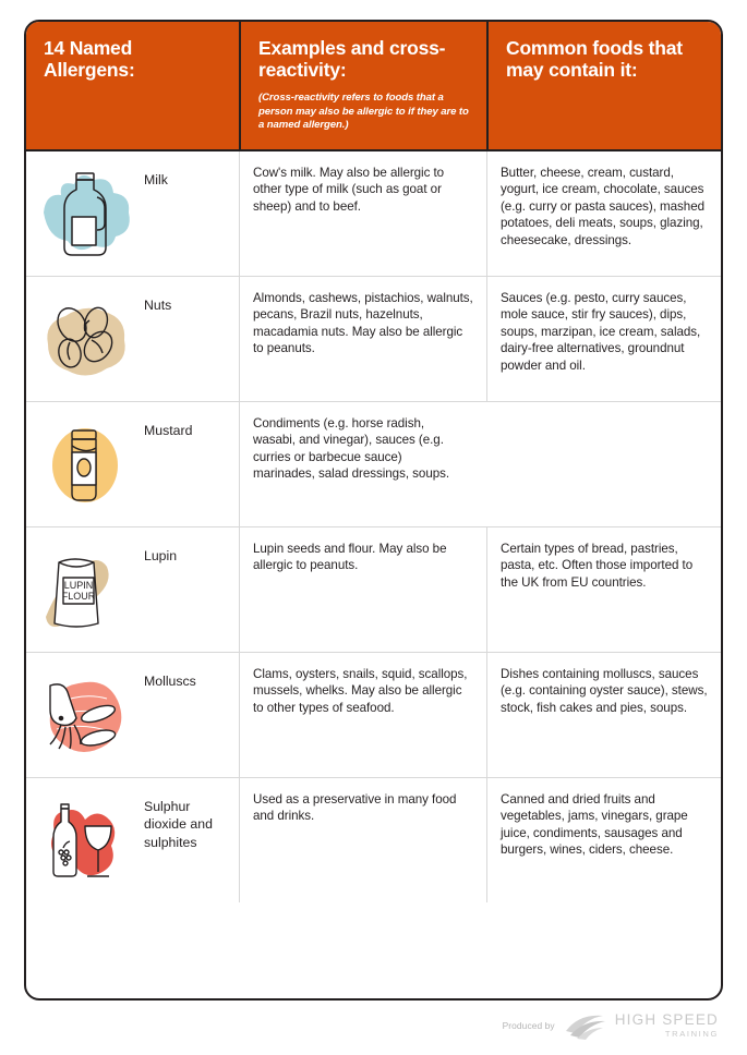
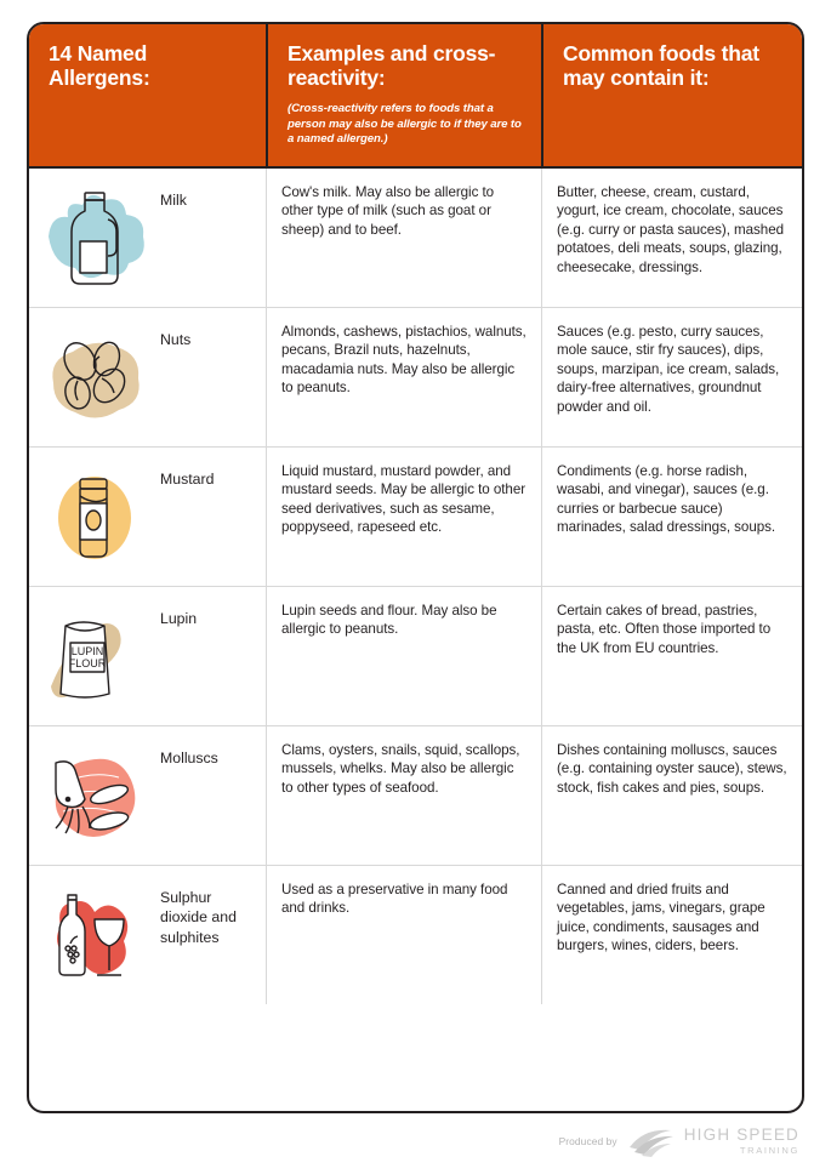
  14 Named Allergens:
  Examples and cross-reactivity:
  (Cross-reactivity refers to foods that a person may also be allergic to if they are to a named allergen.)
  Common foods that may contain it:
  Milk
  Cow's milk. May also be allergic to other type of milk (such as goat or sheep) and to beef.
  Butter, cheese, cream, custard, yogurt, ice cream, chocolate, sauces (e.g. curry or pasta sauces), mashed potatoes, deli meats, soups, glazing, cheesecake, dressings.
  Nuts
  Almonds, cashews, pistachios, walnuts, pecans, Brazil nuts, hazelnuts, macadamia nuts. May also be allergic to peanuts.
  Sauces (e.g. pesto, curry sauces, mole sauce, stir fry sauces), dips, soups, marzipan, ice cream, salads, dairy-free alternatives, groundnut powder and oil.
  Mustard
+ Liquid mustard, mustard powder, and mustard seeds. May be allergic to other seed derivatives, such as sesame, poppyseed, rapeseed etc.
  Condiments (e.g. horse radish, wasabi, and vinegar), sauces (e.g. curries or barbecue sauce) marinades, salad dressings, soups.
  LUPIN
  FLOUR
  Lupin
  Lupin seeds and flour. May also be allergic to peanuts.
- Certain types of bread, pastries, pasta, etc. Often those imported to the UK from EU countries.
+ Certain cakes of bread, pastries, pasta, etc. Often those imported to the UK from EU countries.
  Molluscs
  Clams, oysters, snails, squid, scallops, mussels, whelks. May also be allergic to other types of seafood.
  Dishes containing molluscs, sauces (e.g. containing oyster sauce), stews, stock, fish cakes and pies, soups.
  Sulphur dioxide and sulphites
  Used as a preservative in many food and drinks.
- Canned and dried fruits and vegetables, jams, vinegars, grape juice, condiments, sausages and burgers, wines, ciders, cheese.
+ Canned and dried fruits and vegetables, jams, vinegars, grape juice, condiments, sausages and burgers, wines, ciders, beers.
  Produced by
  HIGH SPEED
  TRAINING
